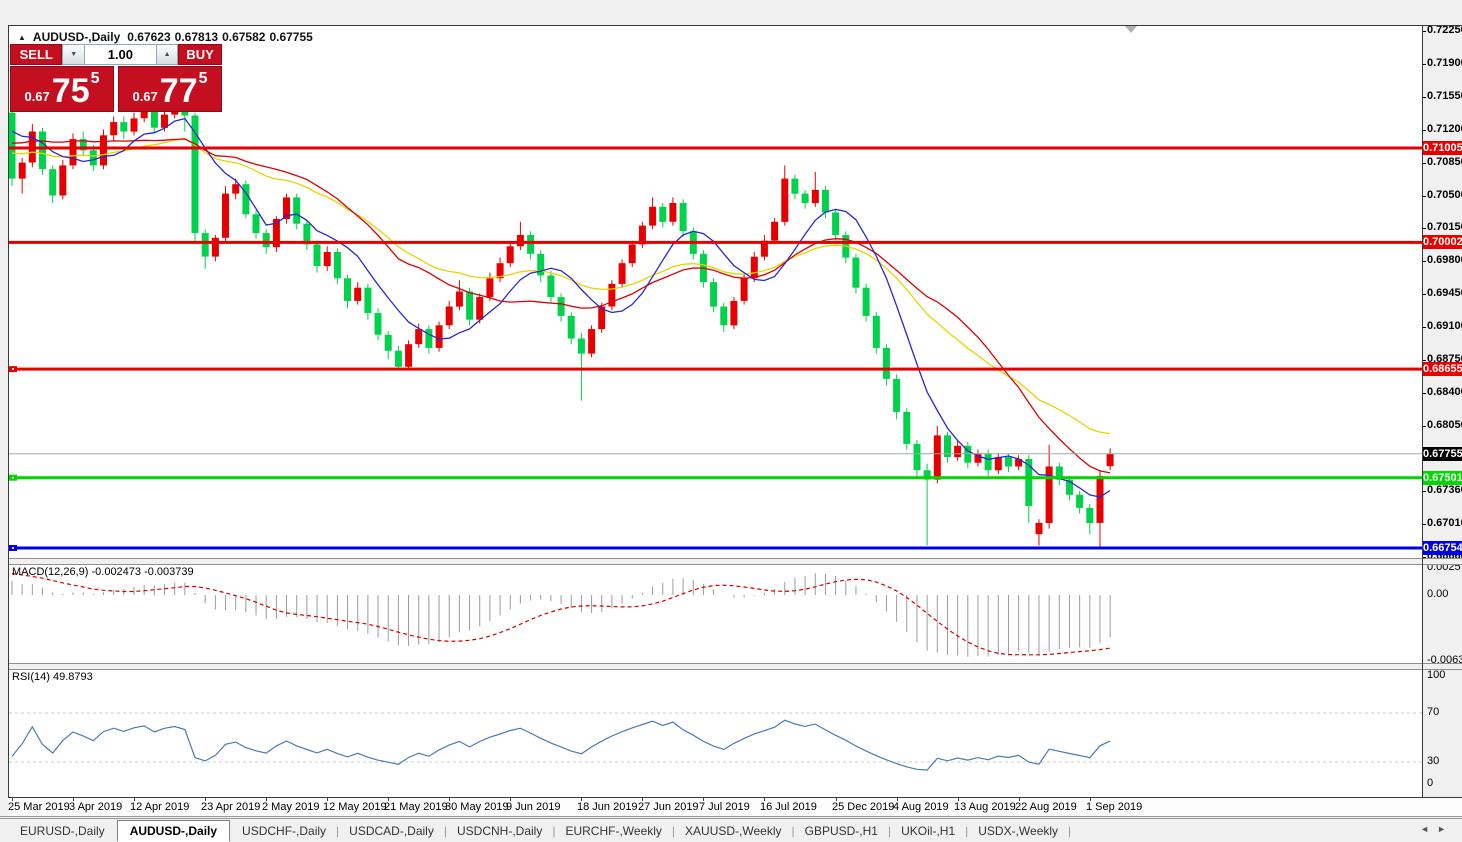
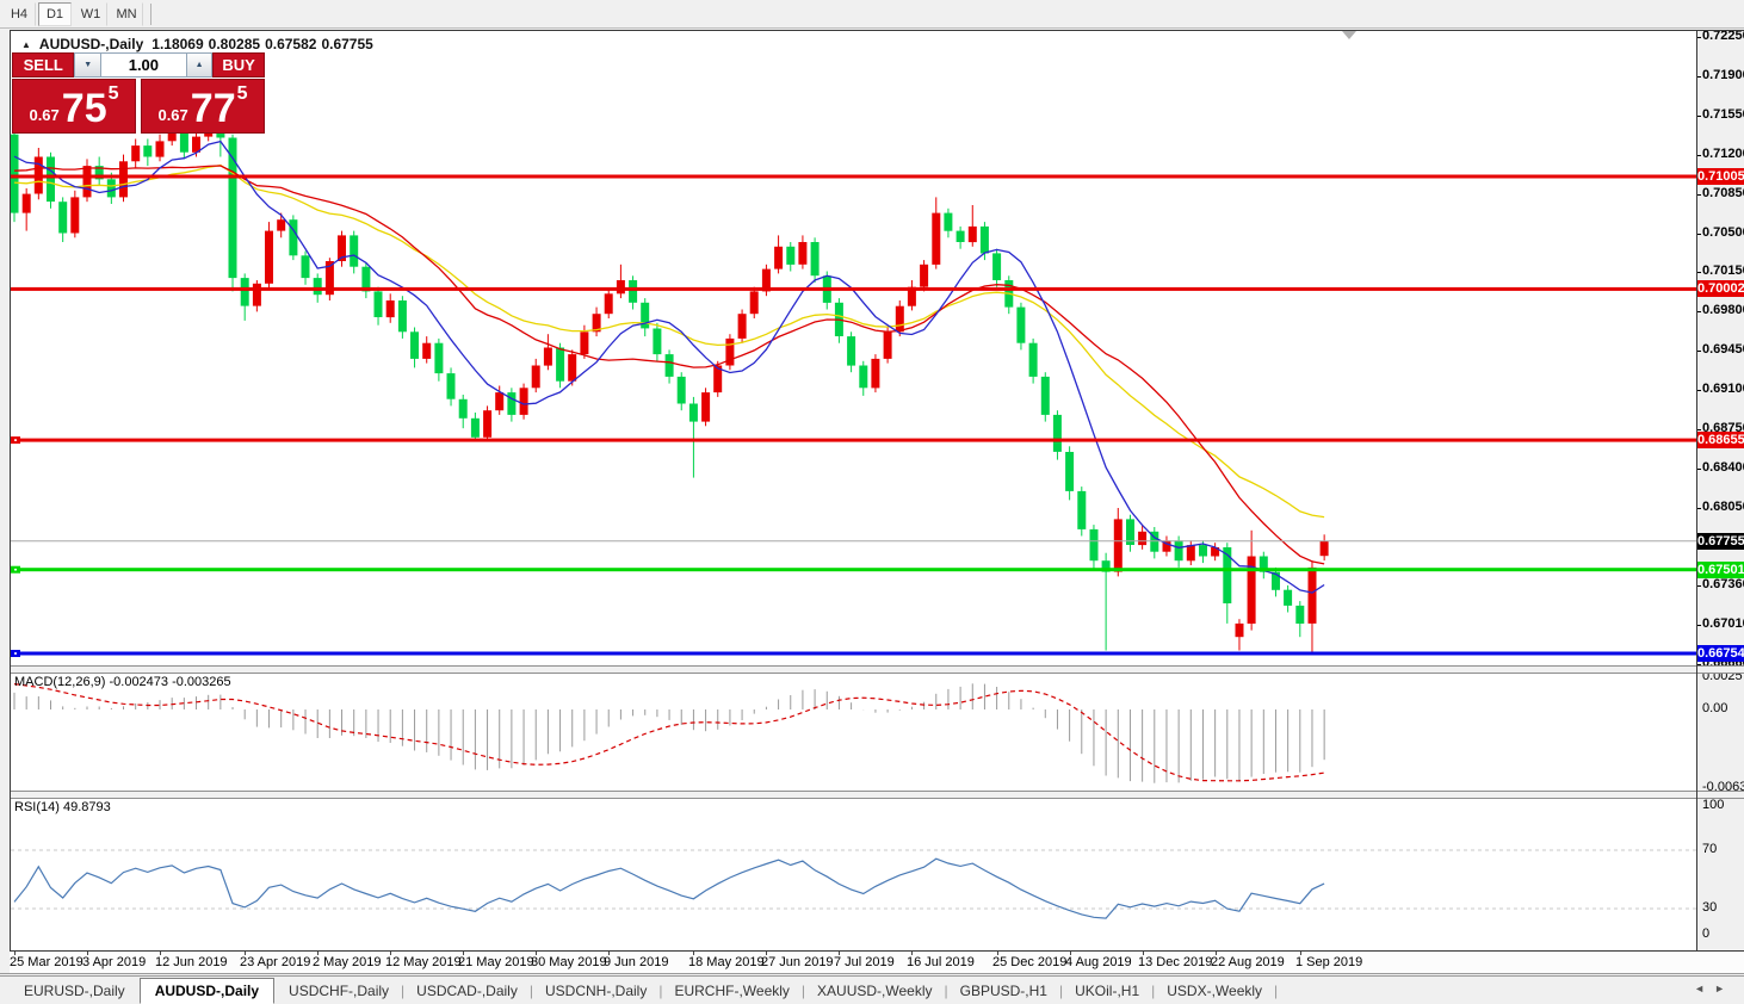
+ H4
+ D1
+ W1
+ MN
  ▲
  AUDUSD-,Daily
- 0.67623
+ 1.18069
- 0.67813
+ 0.80285
  0.67582
  0.67755
  SELL
  1.00
  BUY
  0.67
  75
  5
  0.67
  77
  5
- MACD(12,26,9) -0.002473 -0.003739
+ MACD(12,26,9) -0.002473 -0.003265
  RSI(14) 49.8793
  0.7225
  0.7190
  0.7155
  0.7120
  0.7085
  0.7050
  0.7015
  0.6980
  0.6945
  0.6910
  0.6875
  0.6840
  0.6805
  0.6736
  0.6701
  0.6666
  0.71005
  0.70002
  0.68655
  0.67501
  0.66754
  0.67755
  0.0025
  0.00
  -0.0063
  100
  70
  30
  0
  25 Mar 2019
  3 Apr 2019
- 12 Apr 2019
+ 12 Jun 2019
  23 Apr 2019
  2 May 2019
  12 May 2019
  21 May 2019
  30 May 2019
  9 Jun 2019
- 18 Jun 2019
+ 18 May 2019
  27 Jun 2019
  7 Jul 2019
  16 Jul 2019
  25 Dec 2019
  4 Aug 2019
- 13 Aug 2019
+ 13 Dec 2019
  22 Aug 2019
  1 Sep 2019
  EURUSD-,Daily
  AUDUSD-,Daily
  USDCHF-,Daily
  |
  USDCAD-,Daily
  |
  USDCNH-,Daily
  |
  EURCHF-,Weekly
  |
  XAUUSD-,Weekly
  |
  GBPUSD-,H1
  |
  UKOil-,H1
  |
  USDX-,Weekly
  |
  ◄►
